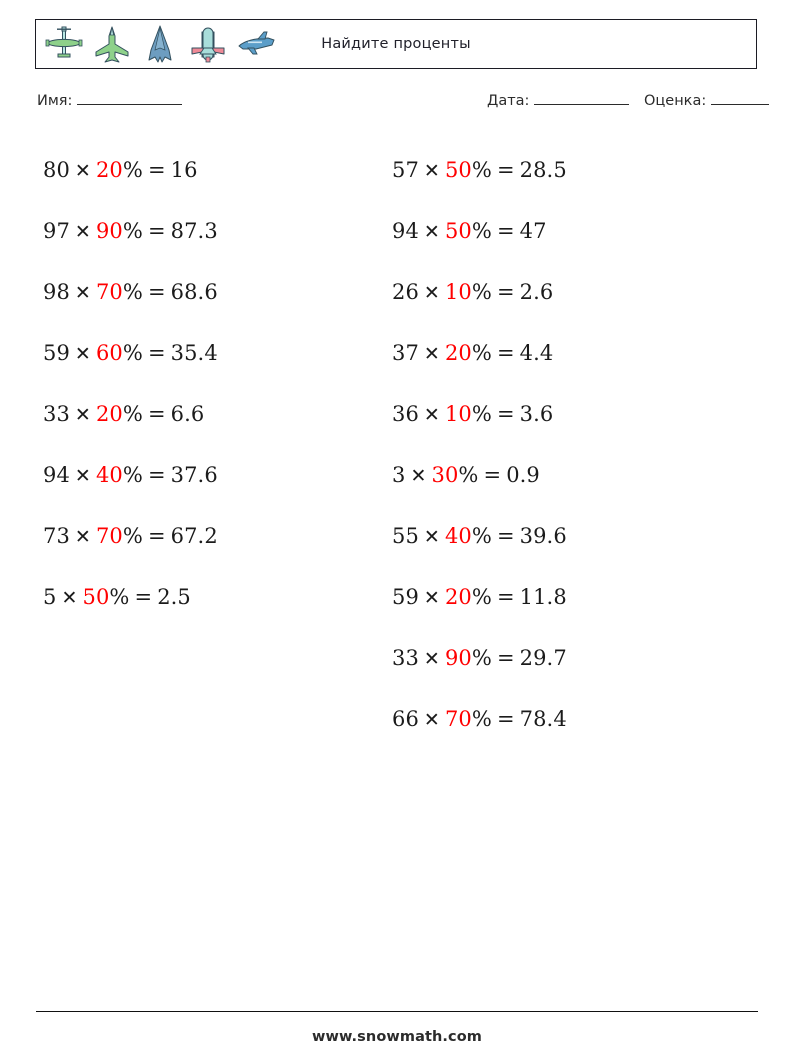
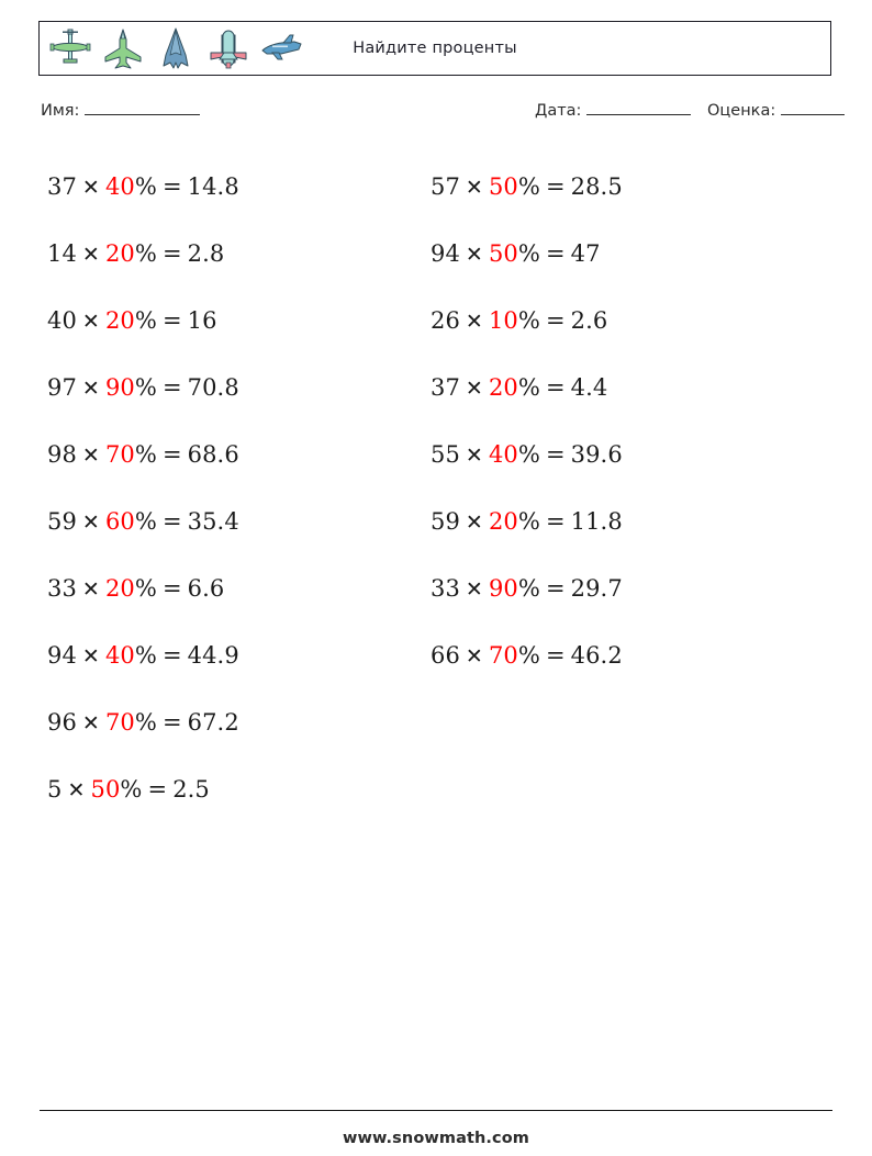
  Найдите проценты
  Имя:
  Дата:
  Оценка:
+ 37 ✕ 40% = 14.8
+ 14 ✕ 20% = 2.8
- 80 ✕ 20% = 16
+ 40 ✕ 20% = 16
- 97 ✕ 90% = 87.3
+ 97 ✕ 90% = 70.8
  98 ✕ 70% = 68.6
  59 ✕ 60% = 35.4
  33 ✕ 20% = 6.6
- 94 ✕ 40% = 37.6
+ 94 ✕ 40% = 44.9
- 73 ✕ 70% = 67.2
+ 96 ✕ 70% = 67.2
  5 ✕ 50% = 2.5
  57 ✕ 50% = 28.5
  94 ✕ 50% = 47
  26 ✕ 10% = 2.6
  37 ✕ 20% = 4.4
- 36 ✕ 10% = 3.6
- 3 ✕ 30% = 0.9
  55 ✕ 40% = 39.6
  59 ✕ 20% = 11.8
  33 ✕ 90% = 29.7
- 66 ✕ 70% = 78.4
+ 66 ✕ 70% = 46.2
  www.snowmath.com
